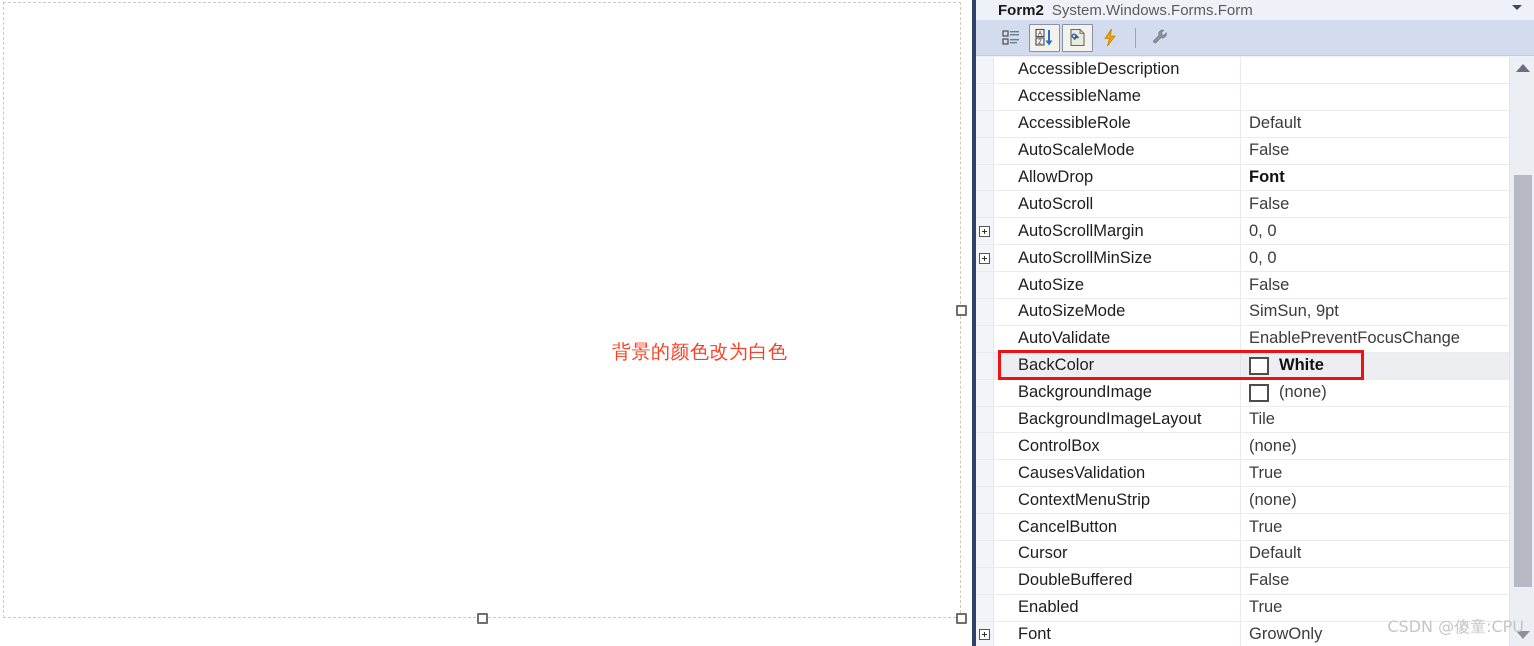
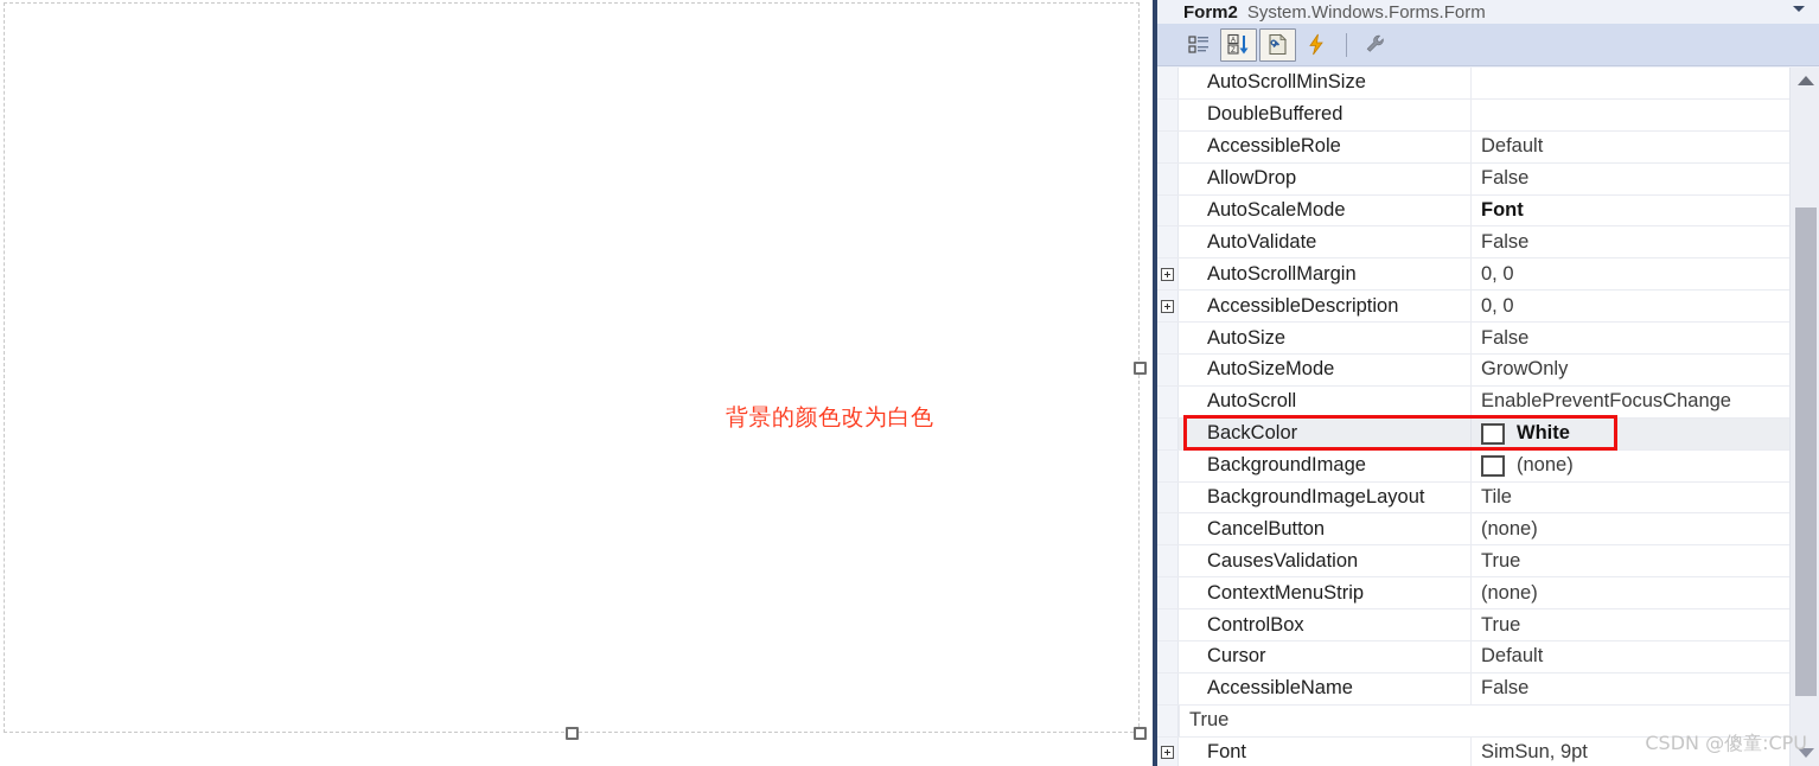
  背景的颜色改为白色
  Form2
  System.Windows.Forms.Form
- AccessibleDescription
+ AutoScrollMinSize
- AccessibleName
+ DoubleBuffered
  AccessibleRole
  Default
- AutoScaleMode
+ AllowDrop
  False
- AllowDrop
+ AutoScaleMode
  Font
- AutoScroll
+ AutoValidate
  False
  AutoScrollMargin
  0, 0
- AutoScrollMinSize
+ AccessibleDescription
  0, 0
  AutoSize
  False
  AutoSizeMode
- SimSun, 9pt
+ GrowOnly
- AutoValidate
+ AutoScroll
  EnablePreventFocusChange
  BackColor
  White
  BackgroundImage
  (none)
  BackgroundImageLayout
  Tile
- ControlBox
+ CancelButton
  (none)
  CausesValidation
  True
  ContextMenuStrip
  (none)
- CancelButton
+ ControlBox
  True
  Cursor
  Default
- DoubleBuffered
+ AccessibleName
  False
- Enabled
  True
  Font
- GrowOnly
+ SimSun, 9pt
  CSDN @傻童:CPU
